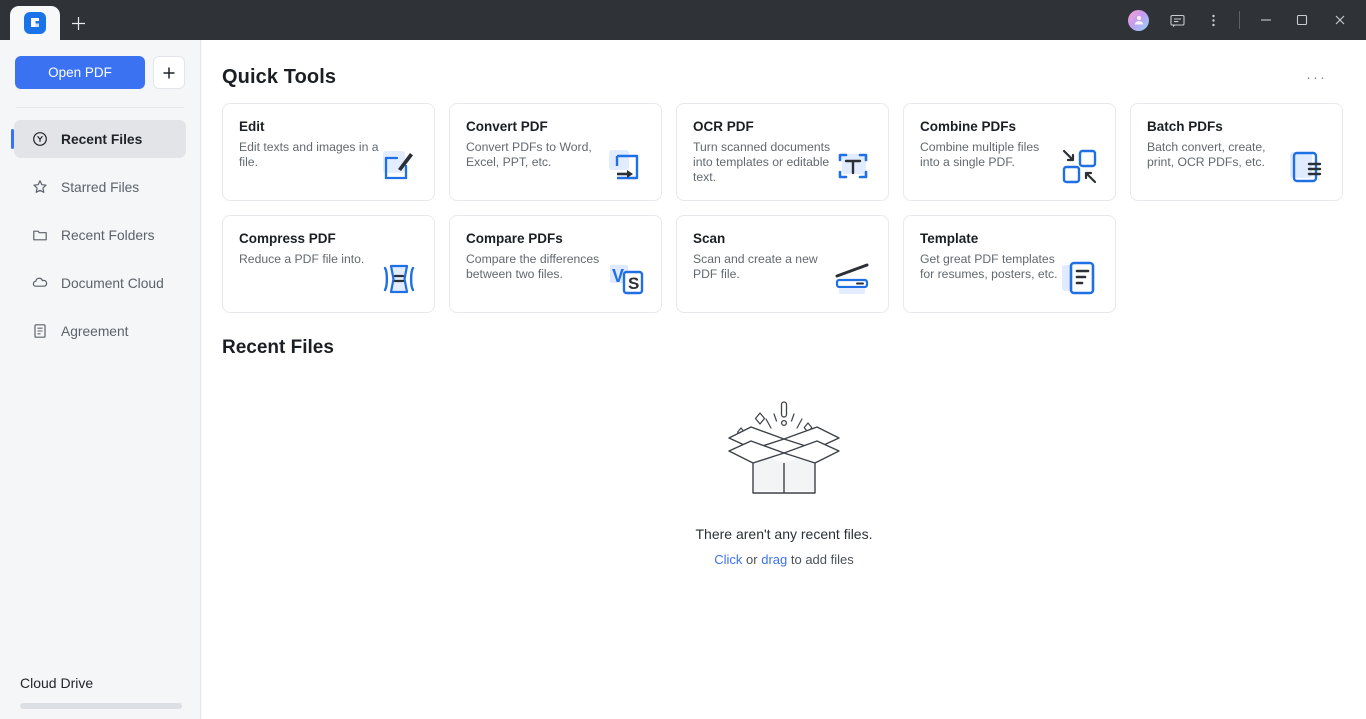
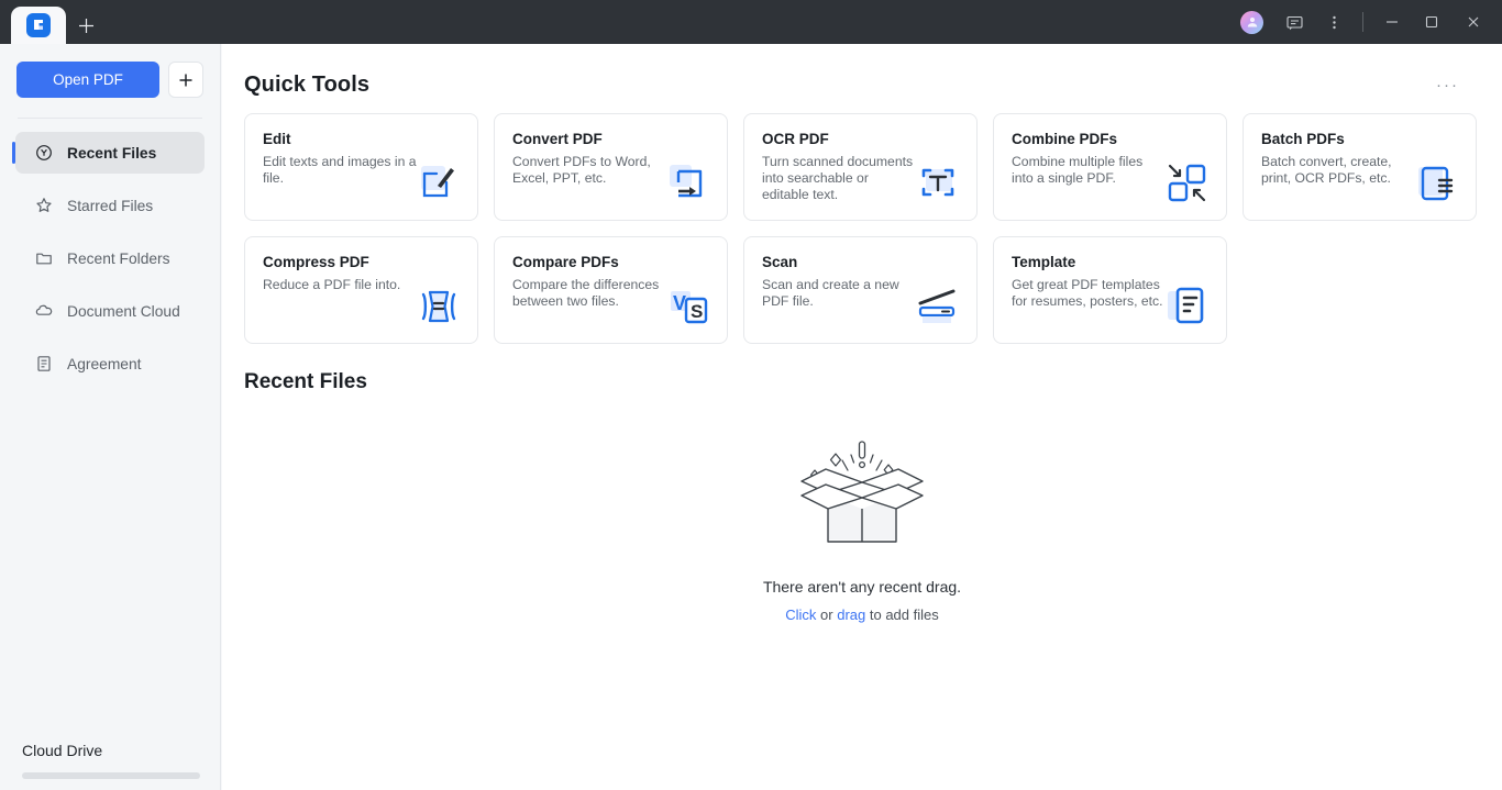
  Open PDF
  Recent Files
  Starred Files
  Recent Folders
  Document Cloud
  Agreement
  Cloud Drive
  Quick Tools
  ···
  Edit
  Edit texts and images in a file.
  Convert PDF
  Convert PDFs to Word, Excel, PPT, etc.
  OCR PDF
- Turn scanned documents into templates or editable text.
+ Turn scanned documents into searchable or editable text.
  Combine PDFs
  Combine multiple files into a single PDF.
  Batch PDFs
  Batch convert, create, print, OCR PDFs, etc.
  Compress PDF
  Reduce a PDF file into.
  Compare PDFs
  Compare the differences between two files.
  V
  S
  Scan
  Scan and create a new PDF file.
  Template
  Get great PDF templates for resumes, posters, etc.
  Recent Files
- There aren't any recent files.
+ There aren't any recent drag.
  Click or drag to add files
